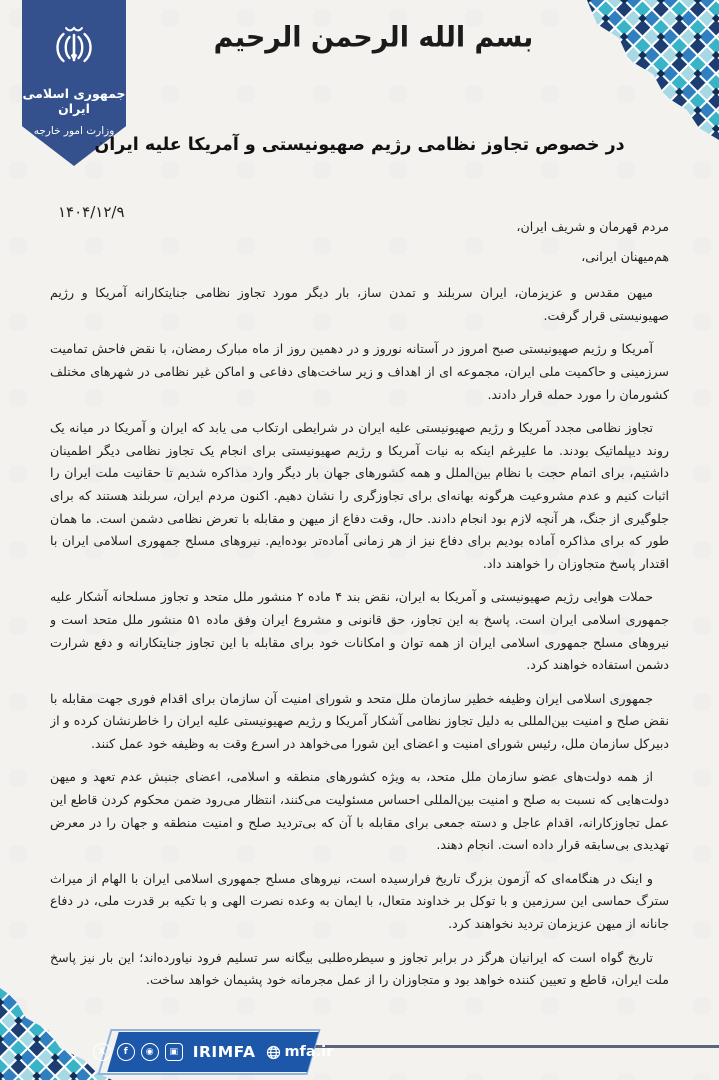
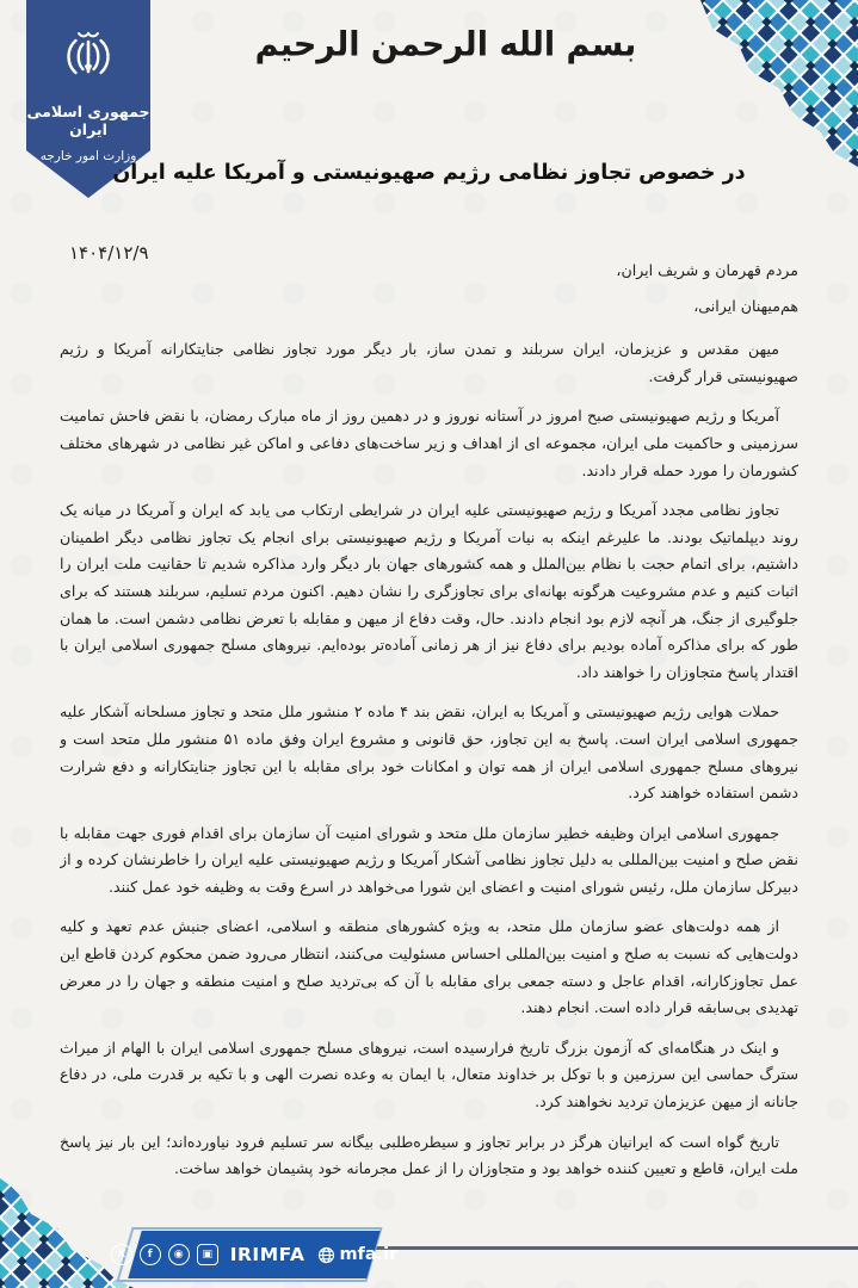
  جمهوری اسلامی ایران
  وزارت امور خارجه
  بسم الله الرحمن الرحیم
  در خصوص تجاوز نظامی رژیم صهیونیستی و آمریکا علیه ایران
  ۱۴۰۴/۱۲/۹
  مردم قهرمان و شریف ایران،
  هم‌میهنان ایرانی،
  میهن مقدس و عزیزمان، ایران سربلند و تمدن ساز، بار دیگر مورد تجاوز نظامی جنایتکارانه آمریکا و رژیم صهیونیستی قرار گرفت.
  آمریکا و رژیم صهیونیستی صبح امروز در آستانه نوروز و در دهمین روز از ماه مبارک رمضان، با نقض فاحش تمامیت سرزمینی و حاکمیت ملی ایران، مجموعه ای از اهداف و زیر ساخت‌های دفاعی و اماکن غیر نظامی در شهرهای مختلف کشورمان را مورد حمله قرار دادند.
- تجاوز نظامی مجدد آمریکا و رژیم صهیونیستی علیه ایران در شرایطی ارتکاب می یابد که ایران و آمریکا در میانه یک روند دیپلماتیک بودند. ما علیرغم اینکه به نیات آمریکا و رژیم صهیونیستی برای انجام یک تجاوز نظامی دیگر اطمینان داشتیم، برای اتمام حجت با نظام بین‌الملل و همه کشورهای جهان بار دیگر وارد مذاکره شدیم تا حقانیت ملت ایران را اثبات کنیم و عدم مشروعیت هرگونه بهانه‌ای برای تجاوزگری را نشان دهیم. اکنون مردم ایران، سربلند هستند که برای جلوگیری از جنگ، هر آنچه لازم بود انجام دادند. حال، وقت دفاع از میهن و مقابله با تعرض نظامی دشمن است. ما همان طور که برای مذاکره آماده بودیم برای دفاع نیز از هر زمانی آماده‌تر بوده‌ایم. نیروهای مسلح جمهوری اسلامی ایران با اقتدار پاسخ متجاوزان را خواهند داد.
+ تجاوز نظامی مجدد آمریکا و رژیم صهیونیستی علیه ایران در شرایطی ارتکاب می یابد که ایران و آمریکا در میانه یک روند دیپلماتیک بودند. ما علیرغم اینکه به نیات آمریکا و رژیم صهیونیستی برای انجام یک تجاوز نظامی دیگر اطمینان داشتیم، برای اتمام حجت با نظام بین‌الملل و همه کشورهای جهان بار دیگر وارد مذاکره شدیم تا حقانیت ملت ایران را اثبات کنیم و عدم مشروعیت هرگونه بهانه‌ای برای تجاوزگری را نشان دهیم. اکنون مردم تسلیم، سربلند هستند که برای جلوگیری از جنگ، هر آنچه لازم بود انجام دادند. حال، وقت دفاع از میهن و مقابله با تعرض نظامی دشمن است. ما همان طور که برای مذاکره آماده بودیم برای دفاع نیز از هر زمانی آماده‌تر بوده‌ایم. نیروهای مسلح جمهوری اسلامی ایران با اقتدار پاسخ متجاوزان را خواهند داد.
  حملات هوایی رژیم صهیونیستی و آمریکا به ایران، نقض بند ۴ ماده ۲ منشور ملل متحد و تجاوز مسلحانه آشکار علیه جمهوری اسلامی ایران است. پاسخ به این تجاوز، حق قانونی و مشروع ایران وفق ماده ۵۱ منشور ملل متحد است و نیروهای مسلح جمهوری اسلامی ایران از همه توان و امکانات خود برای مقابله با این تجاوز جنایتکارانه و دفع شرارت دشمن استفاده خواهند کرد.
  جمهوری اسلامی ایران وظیفه خطیر سازمان ملل متحد و شورای امنیت آن سازمان برای اقدام فوری جهت مقابله با نقض صلح و امنیت بین‌المللی به دلیل تجاوز نظامی آشکار آمریکا و رژیم صهیونیستی علیه ایران را خاطرنشان کرده و از دبیرکل سازمان ملل، رئیس شورای امنیت و اعضای این شورا می‌خواهد در اسرع وقت به وظیفه خود عمل کنند.
- از همه دولت‌های عضو سازمان ملل متحد، به ویژه کشورهای منطقه و اسلامی، اعضای جنبش عدم تعهد و میهن دولت‌هایی که نسبت به صلح و امنیت بین‌المللی احساس مسئولیت می‌کنند، انتظار می‌رود ضمن محکوم کردن قاطع این عمل تجاوزکارانه، اقدام عاجل و دسته جمعی برای مقابله با آن که بی‌تردید صلح و امنیت منطقه و جهان را در معرض تهدیدی بی‌سابقه قرار داده است. انجام دهند.
+ از همه دولت‌های عضو سازمان ملل متحد، به ویژه کشورهای منطقه و اسلامی، اعضای جنبش عدم تعهد و کلیه دولت‌هایی که نسبت به صلح و امنیت بین‌المللی احساس مسئولیت می‌کنند، انتظار می‌رود ضمن محکوم کردن قاطع این عمل تجاوزکارانه، اقدام عاجل و دسته جمعی برای مقابله با آن که بی‌تردید صلح و امنیت منطقه و جهان را در معرض تهدیدی بی‌سابقه قرار داده است. انجام دهند.
  و اینک در هنگامه‌ای که آزمون بزرگ تاریخ فرارسیده است، نیروهای مسلح جمهوری اسلامی ایران با الهام از میراث سترگ حماسی این سرزمین و با توکل بر خداوند متعال، با ایمان به وعده نصرت الهی و با تکیه بر قدرت ملی، در دفاع جانانه از میهن عزیزمان تردید نخواهند کرد.
  تاریخ گواه است که ایرانیان هرگز در برابر تجاوز و سیطره‌طلبی بیگانه سر تسلیم فرود نیاورده‌اند؛ این بار نیز پاسخ ملت ایران، قاطع و تعیین کننده خواهد بود و متجاوزان را از عمل مجرمانه خود پشیمان خواهد ساخت.
  X
  f
  ◉
  ▣
  IRIMFA
  mfa.ir
